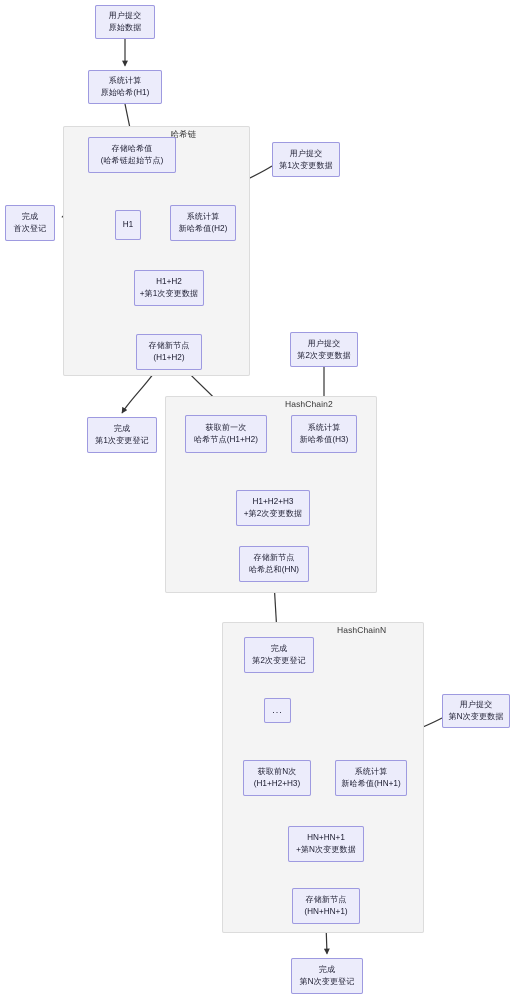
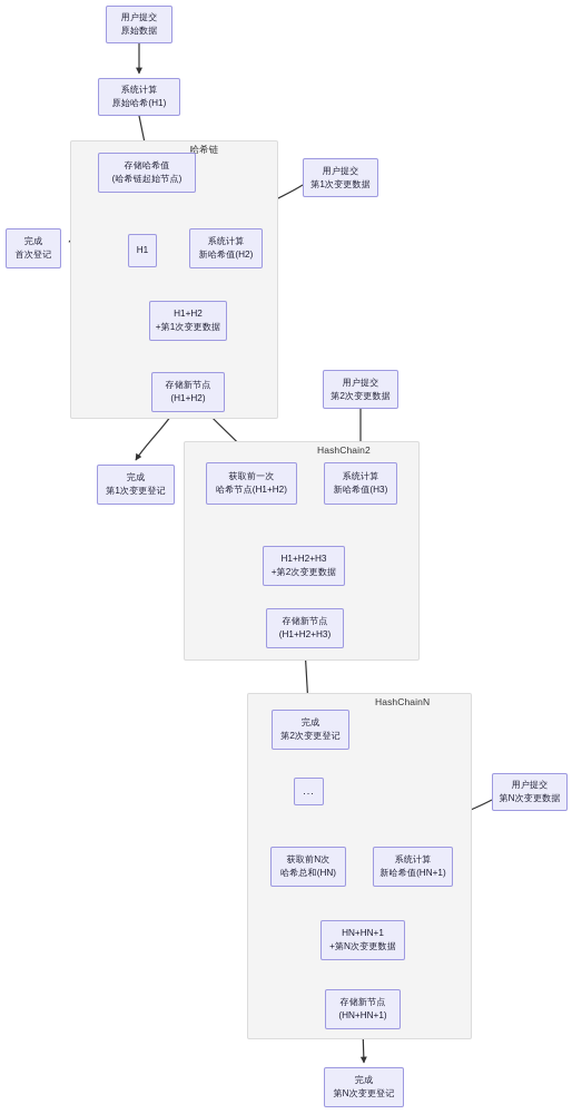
  哈希链
  HashChain2
  HashChainN
  用户提交
  原始数据
  系统计算
  原始哈希(H1)
  存储哈希值
  (哈希链起始节点)
  用户提交
  第1次变更数据
  完成
  首次登记
  H1
  系统计算
  新哈希值(H2)
  H1+H2
  +第1次变更数据
  存储新节点
  (H1+H2)
  用户提交
  第2次变更数据
  完成
  第1次变更登记
  获取前一次
  哈希节点(H1+H2)
  系统计算
  新哈希值(H3)
  H1+H2+H3
  +第2次变更数据
  存储新节点
- 哈希总和(HN)
+ (H1+H2+H3)
  完成
  第2次变更登记
  ...
  获取前N次
- (H1+H2+H3)
+ 哈希总和(HN)
  系统计算
  新哈希值(HN+1)
  用户提交
  第N次变更数据
  HN+HN+1
  +第N次变更数据
  存储新节点
  (HN+HN+1)
  完成
  第N次变更登记
